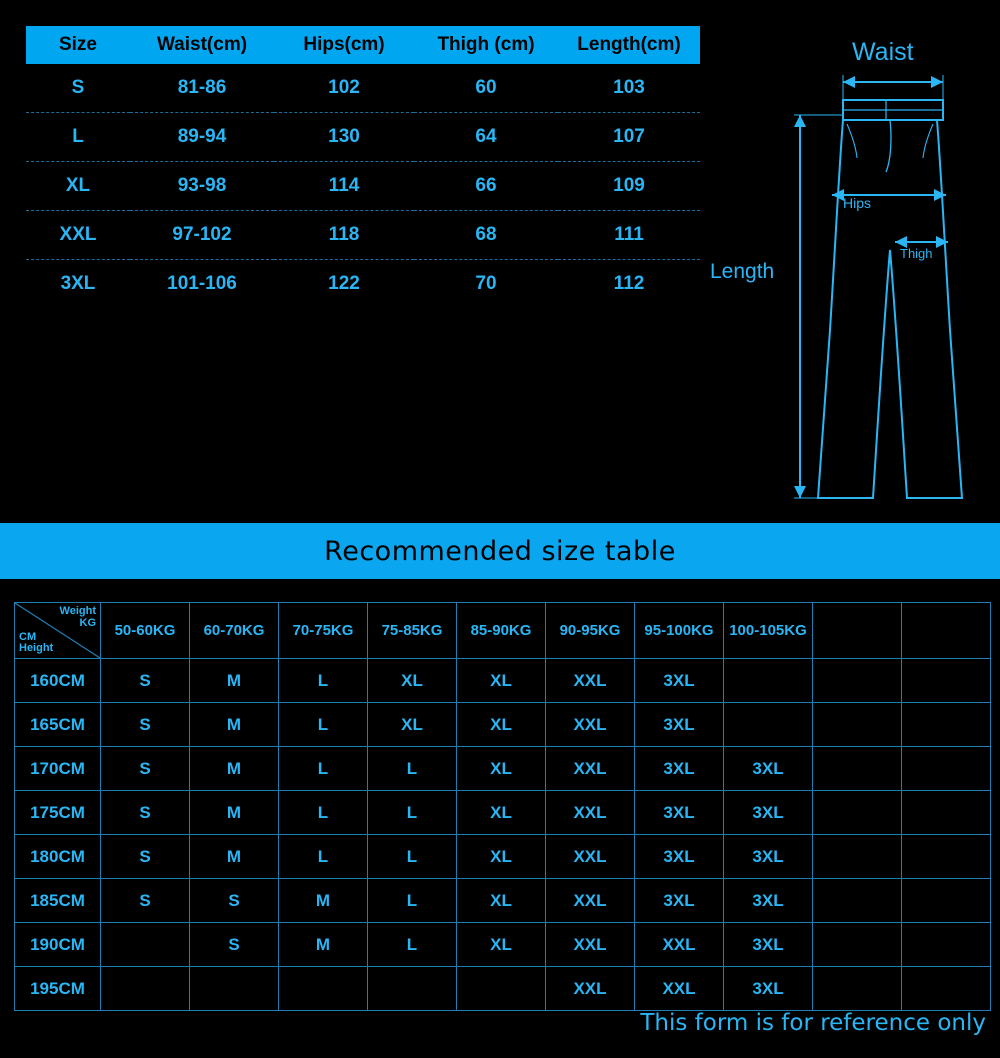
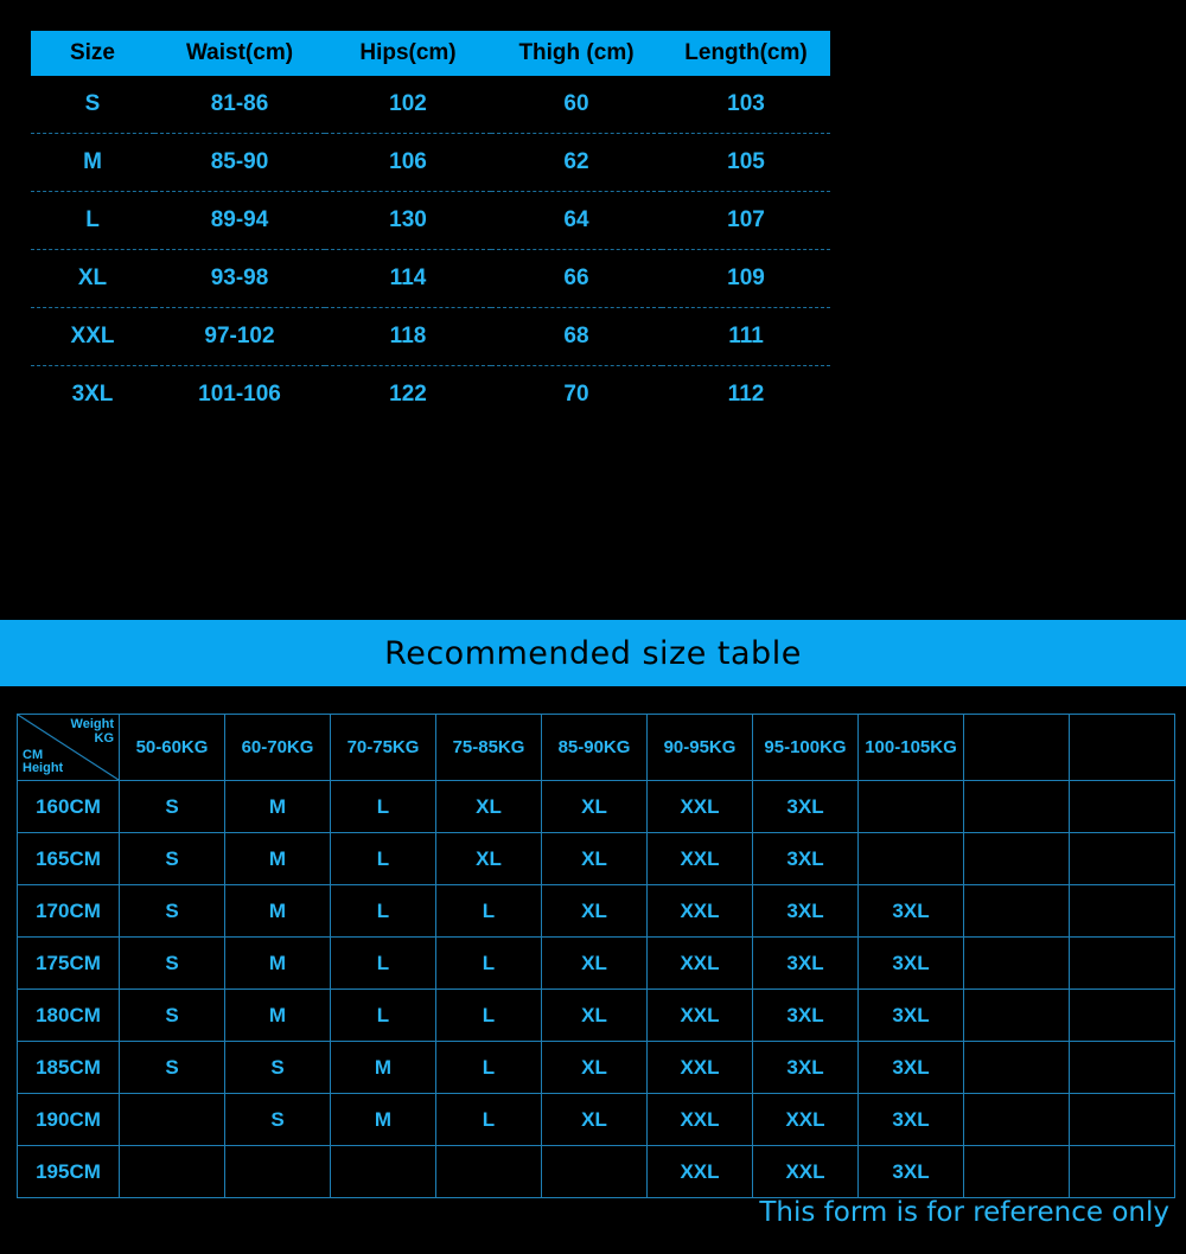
  Size	Waist(cm)	Hips(cm)	Thigh (cm)	Length(cm)
  S	81-86	102	60	103
+ M	85-90	106	62	105
  L	89-94	130	64	107
  XL	93-98	114	66	109
  XXL	97-102	118	68	111
  3XL	101-106	122	70	112
- Waist
- Hips
- Thigh
- Length
  Recommended size table
  Weight KG CM Height	50-60KG	60-70KG	70-75KG	75-85KG	85-90KG	90-95KG	95-100KG	100-105KG
  160CM	S	M	L	XL	XL	XXL	3XL
  165CM	S	M	L	XL	XL	XXL	3XL
  170CM	S	M	L	L	XL	XXL	3XL	3XL
  175CM	S	M	L	L	XL	XXL	3XL	3XL
  180CM	S	M	L	L	XL	XXL	3XL	3XL
  185CM	S	S	M	L	XL	XXL	3XL	3XL
  190CM		S	M	L	XL	XXL	XXL	3XL
  195CM						XXL	XXL	3XL
  This form is for reference only
